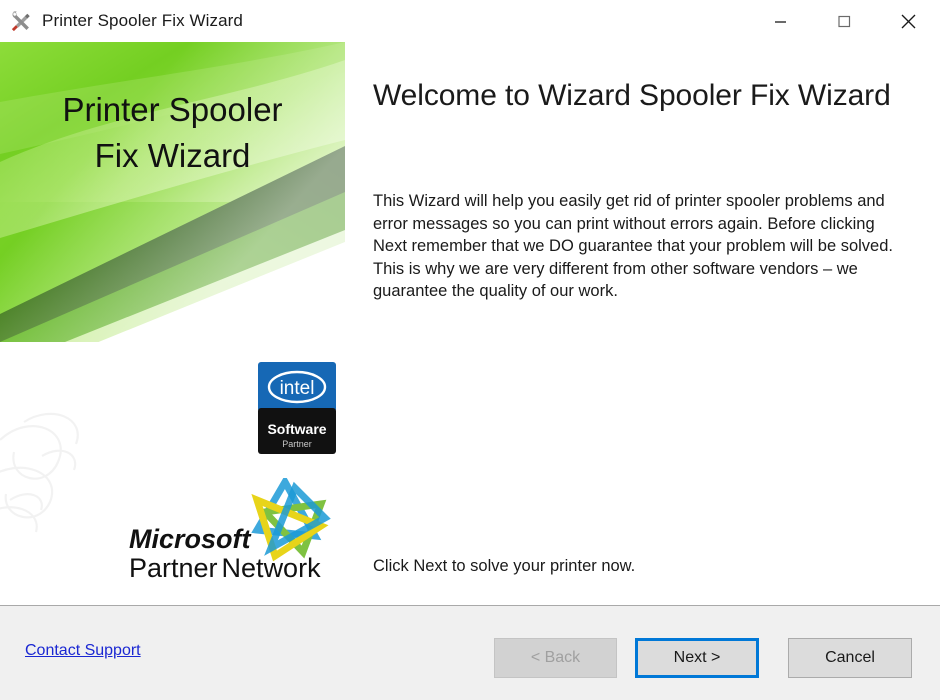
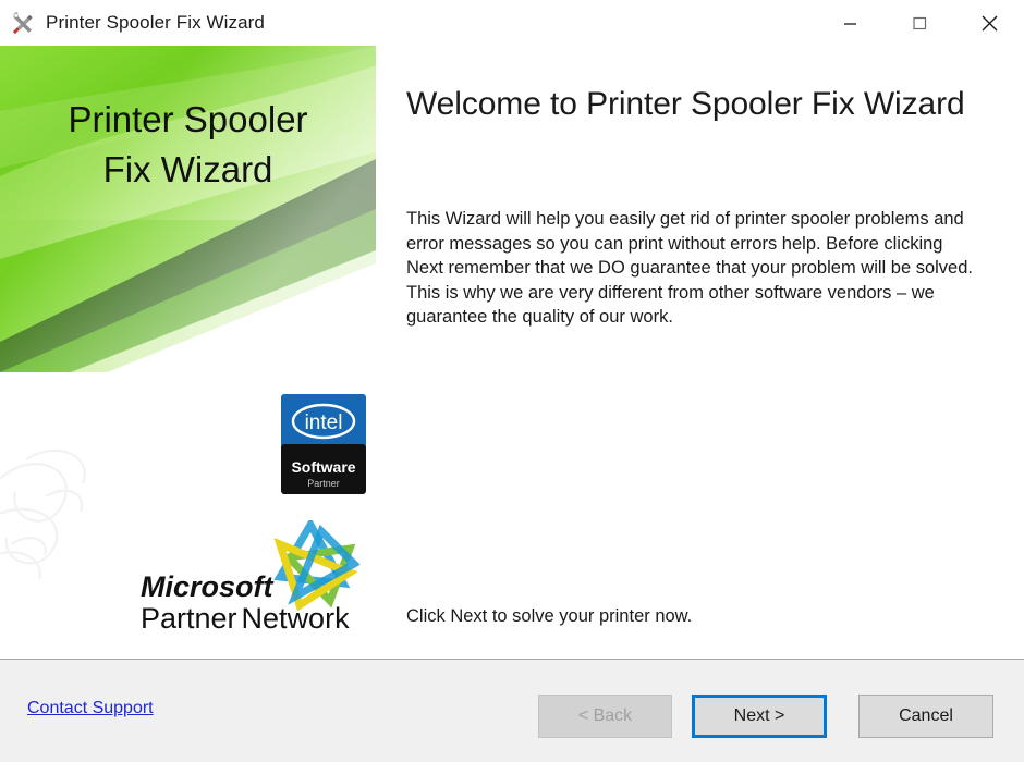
  Printer Spooler Fix Wizard
  Printer Spooler
  Fix Wizard
- Welcome to Wizard Spooler Fix Wizard
+ Welcome to Printer Spooler Fix Wizard
- This Wizard will help you easily get rid of printer spooler problems and error messages so you can print without errors again. Before clicking Next remember that we DO guarantee that your problem will be solved. This is why we are very different from other software vendors – we guarantee the quality of our work.
+ This Wizard will help you easily get rid of printer spooler problems and error messages so you can print without errors help. Before clicking Next remember that we DO guarantee that your problem will be solved. This is why we are very different from other software vendors – we guarantee the quality of our work.
  Click Next to solve your printer now.
  intel
  Software
  Partner
  Microsoft
  Partner Network
  Contact Support
  < Back
  Next >
  Cancel
